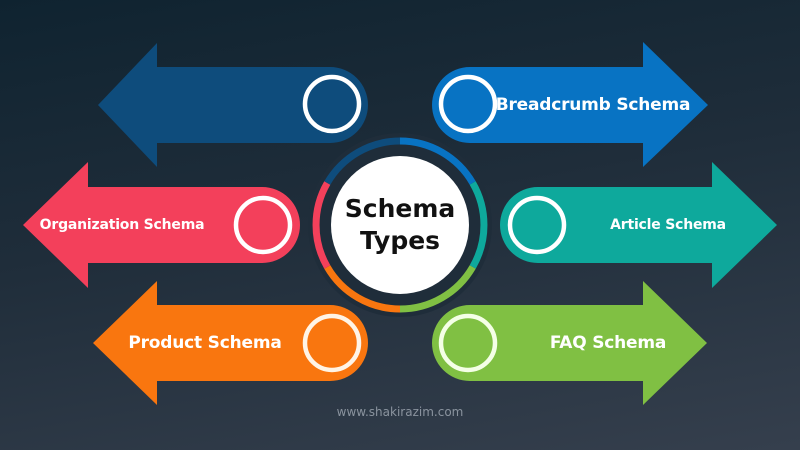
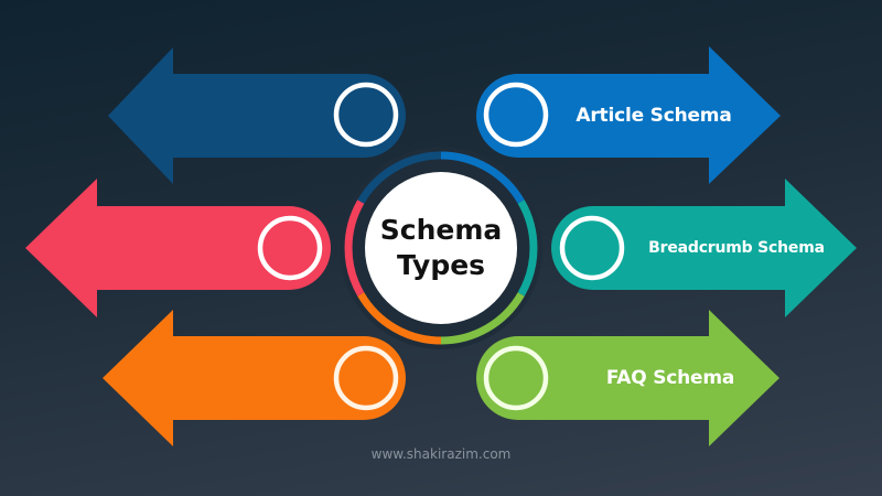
- Breadcrumb Schema
+ Article Schema
- Organization Schema
- Article Schema
+ Breadcrumb Schema
- Product Schema
  FAQ Schema
  Schema
  Types
  www.shakirazim.com
